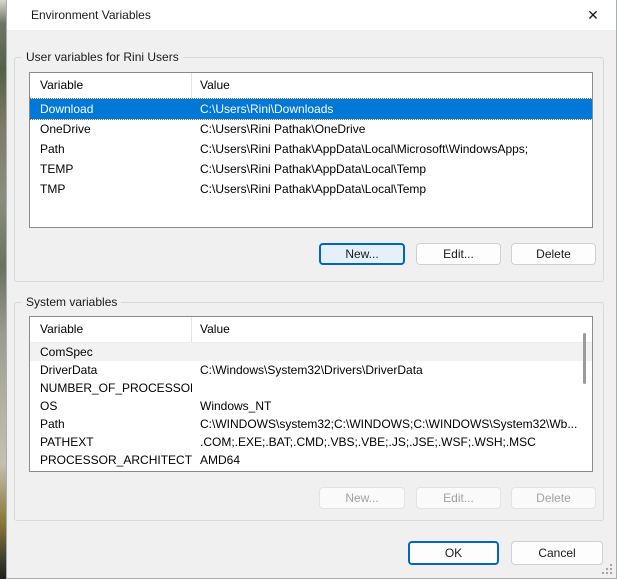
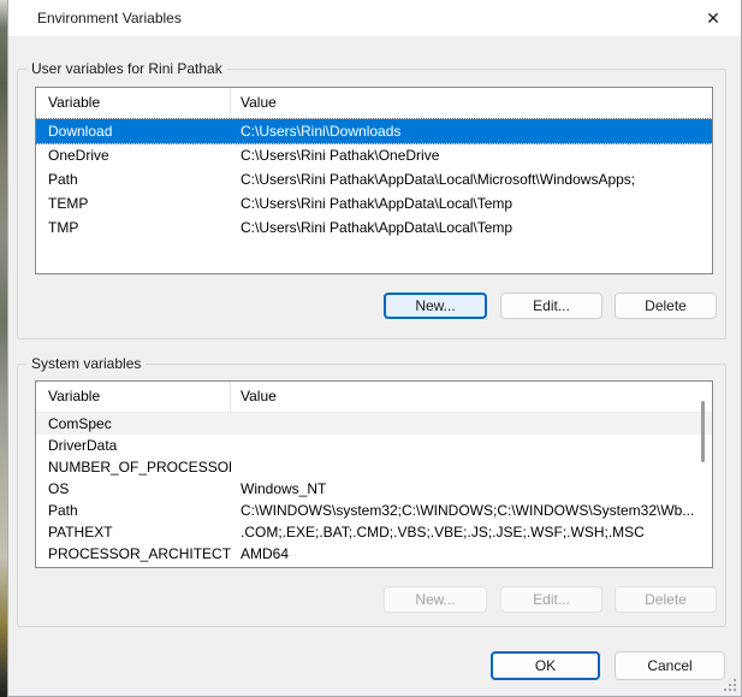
  Environment Variables
  ✕
- User variables for Rini Users
+ User variables for Rini Pathak
  Variable
  Value
  Download
  C:\Users\Rini\Downloads
  OneDrive
  C:\Users\Rini Pathak\OneDrive
  Path
  C:\Users\Rini Pathak\AppData\Local\Microsoft\WindowsApps;
  TEMP
  C:\Users\Rini Pathak\AppData\Local\Temp
  TMP
  C:\Users\Rini Pathak\AppData\Local\Temp
  New...
  Edit...
  Delete
  System variables
  Variable
  Value
  ComSpec
  DriverData
- C:\Windows\System32\Drivers\DriverData
  NUMBER_OF_PROCESSO
  OS
  Windows_NT
  Path
  C:\WINDOWS\system32;C:\WINDOWS;C:\WINDOWS\System32\Wb...
  PATHEXT
  .COM;.EXE;.BAT;.CMD;.VBS;.VBE;.JS;.JSE;.WSF;.WSH;.MSC
  PROCESSOR_ARCHITECT
  AMD64
  New...
  Edit...
  Delete
  OK
  Cancel
